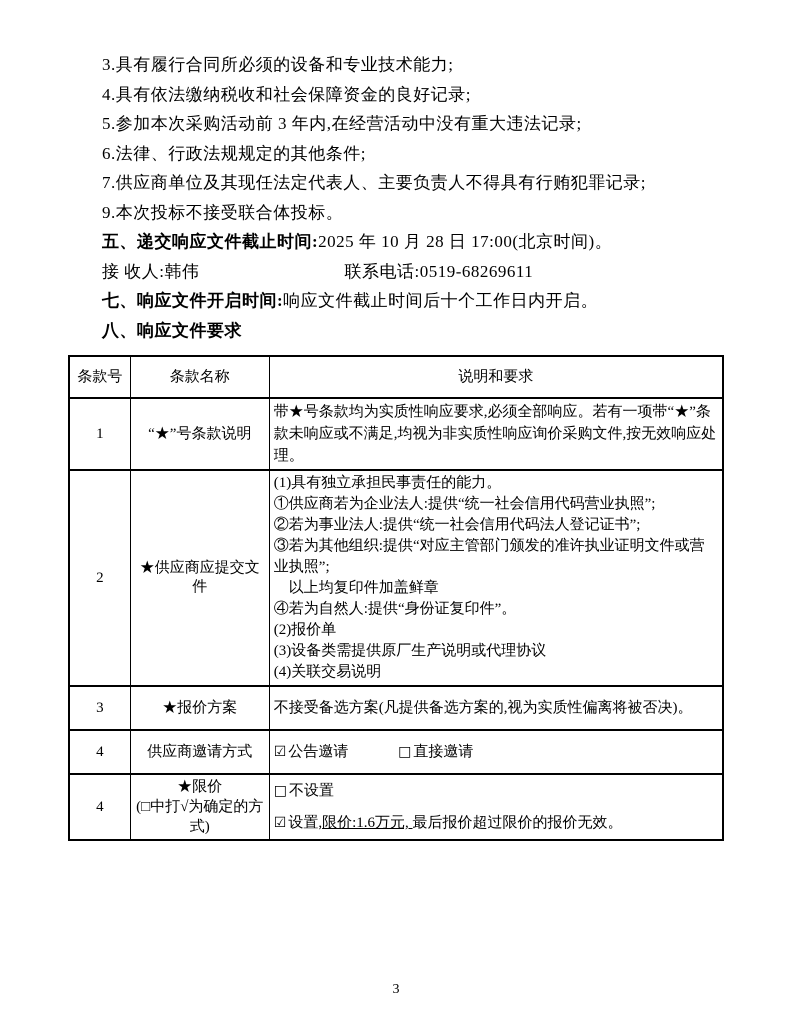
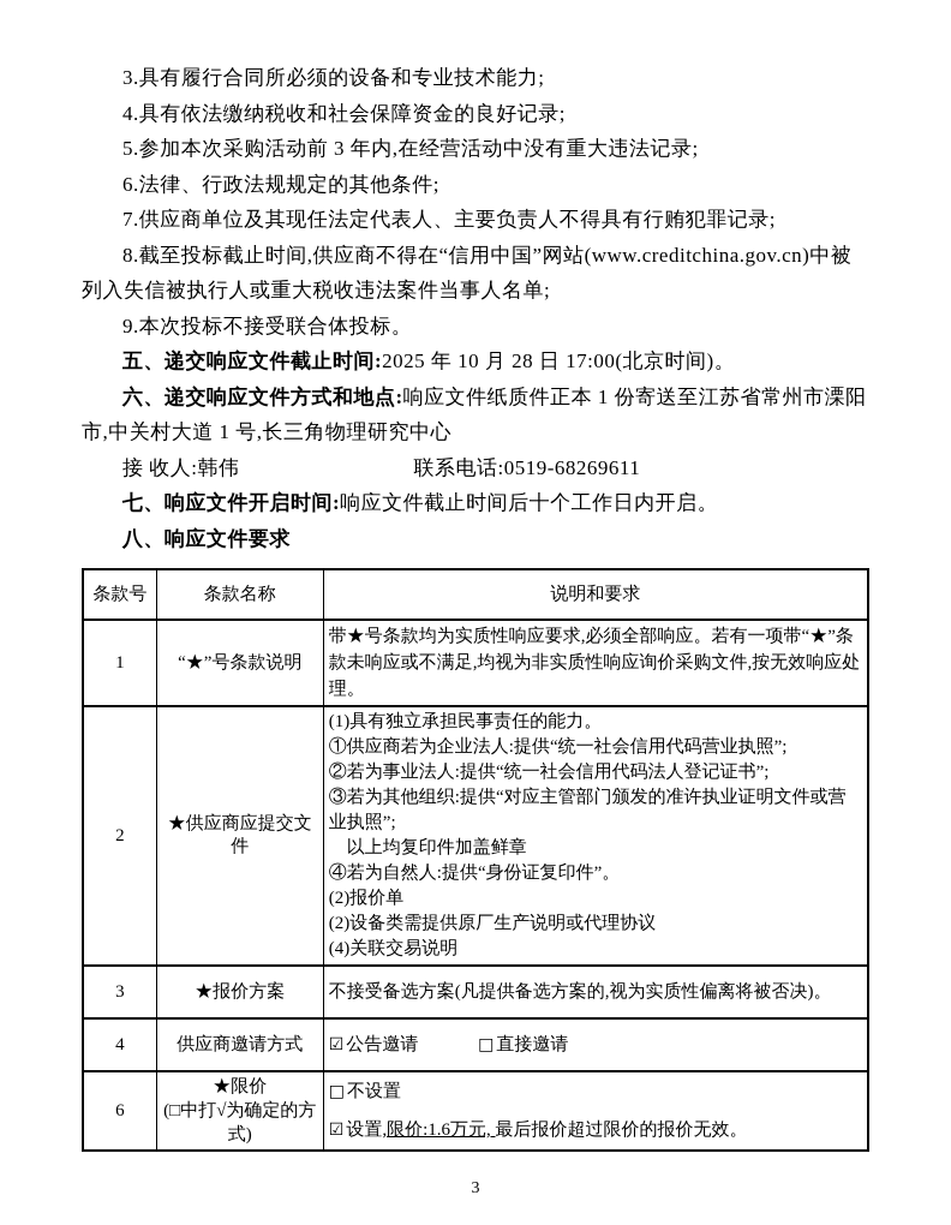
  3.具有履行合同所必须的设备和专业技术能力;
  4.具有依法缴纳税收和社会保障资金的良好记录;
  5.参加本次采购活动前 3 年内,在经营活动中没有重大违法记录;
  6.法律、行政法规规定的其他条件;
  7.供应商单位及其现任法定代表人、主要负责人不得具有行贿犯罪记录;
+ 8.截至投标截止时间,供应商不得在“信用中国”网站(www.creditchina.gov.cn)中被列入失信被执行人或重大税收违法案件当事人名单;
  9.本次投标不接受联合体投标。
  五、递交响应文件截止时间:2025 年 10 月 28 日 17:00(北京时间)。
+ 六、递交响应文件方式和地点:响应文件纸质件正本 1 份寄送至江苏省常州市溧阳市,中关村大道 1 号,长三角物理研究中心
  接 收人:韩伟 联系电话:0519-68269611
  七、响应文件开启时间:响应文件截止时间后十个工作日内开启。
  八、响应文件要求
  条款号	条款名称	说明和要求
  1	“★”号条款说明	带★号条款均为实质性响应要求,必须全部响应。若有一项带“★”条款未响应或不满足,均视为非实质性响应询价采购文件,按无效响应处理。
- 2	★供应商应提交文件	(1)具有独立承担民事责任的能力。 ①供应商若为企业法人:提供“统一社会信用代码营业执照”; ②若为事业法人:提供“统一社会信用代码法人登记证书”; ③若为其他组织:提供“对应主管部门颁发的准许执业证明文件或营业执照”; 以上均复印件加盖鲜章 ④若为自然人:提供“身份证复印件”。 (2)报价单 (3)设备类需提供原厂生产说明或代理协议 (4)关联交易说明
+ 2	★供应商应提交文件	(1)具有独立承担民事责任的能力。 ①供应商若为企业法人:提供“统一社会信用代码营业执照”; ②若为事业法人:提供“统一社会信用代码法人登记证书”; ③若为其他组织:提供“对应主管部门颁发的准许执业证明文件或营业执照”; 以上均复印件加盖鲜章 ④若为自然人:提供“身份证复印件”。 (2)报价单 (2)设备类需提供原厂生产说明或代理协议 (4)关联交易说明
  3	★报价方案	不接受备选方案(凡提供备选方案的,视为实质性偏离将被否决)。
  4	供应商邀请方式	☑ 公告邀请 □ 直接邀请
- 4	★限价 (□中打√为确定的方式)	□ 不设置 ☑ 设置,限价:1.6万元, 最后报价超过限价的报价无效。
+ 6	★限价 (□中打√为确定的方式)	□ 不设置 ☑ 设置,限价:1.6万元, 最后报价超过限价的报价无效。
  3
